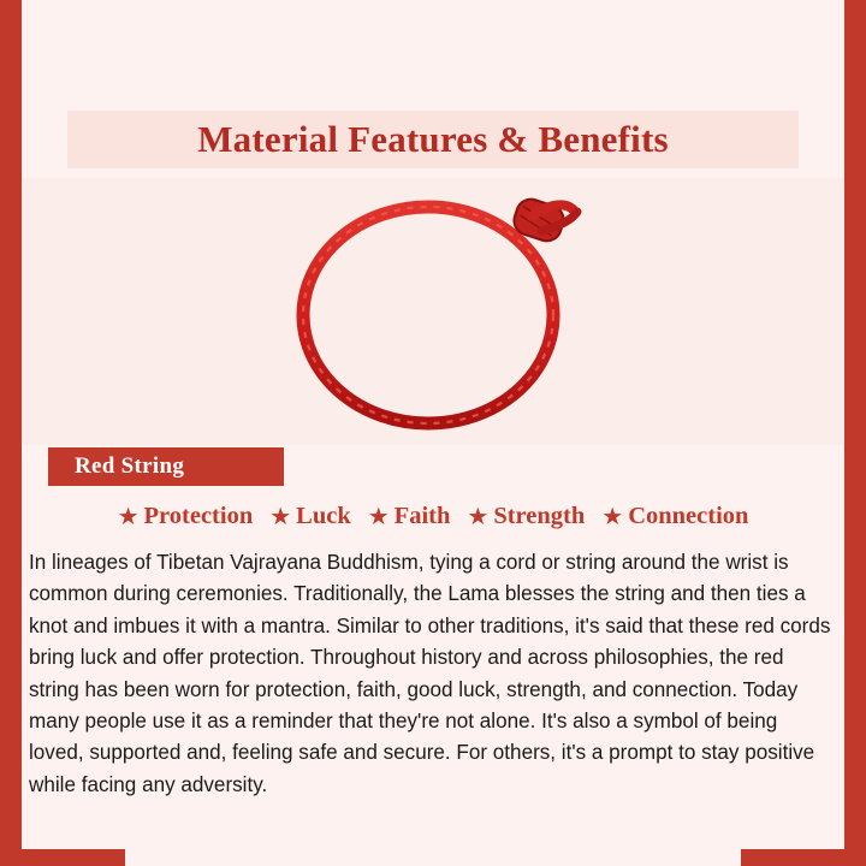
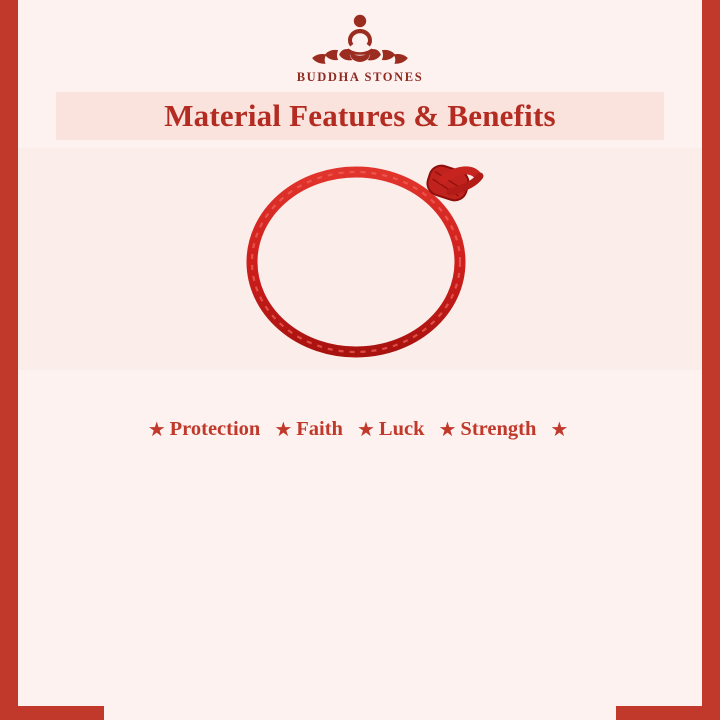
+ BUDDHA STONES
  Material Features & Benefits
- Red String
  ★
  Protection
  ★
- Luck
+ Faith
  ★
- Faith
+ Luck
  ★
  Strength
  ★
- Connection
- In lineages of Tibetan Vajrayana Buddhism, tying a cord or string around the wrist is common during ceremonies. Traditionally, the Lama blesses the string and then ties a knot and imbues it with a mantra. Similar to other traditions, it's said that these red cords bring luck and offer protection. Throughout history and across philosophies, the red string has been worn for protection, faith, good luck, strength, and connection. Today many people use it as a reminder that they're not alone. It's also a symbol of being loved, supported and, feeling safe and secure. For others, it's a prompt to stay positive while facing any adversity.
